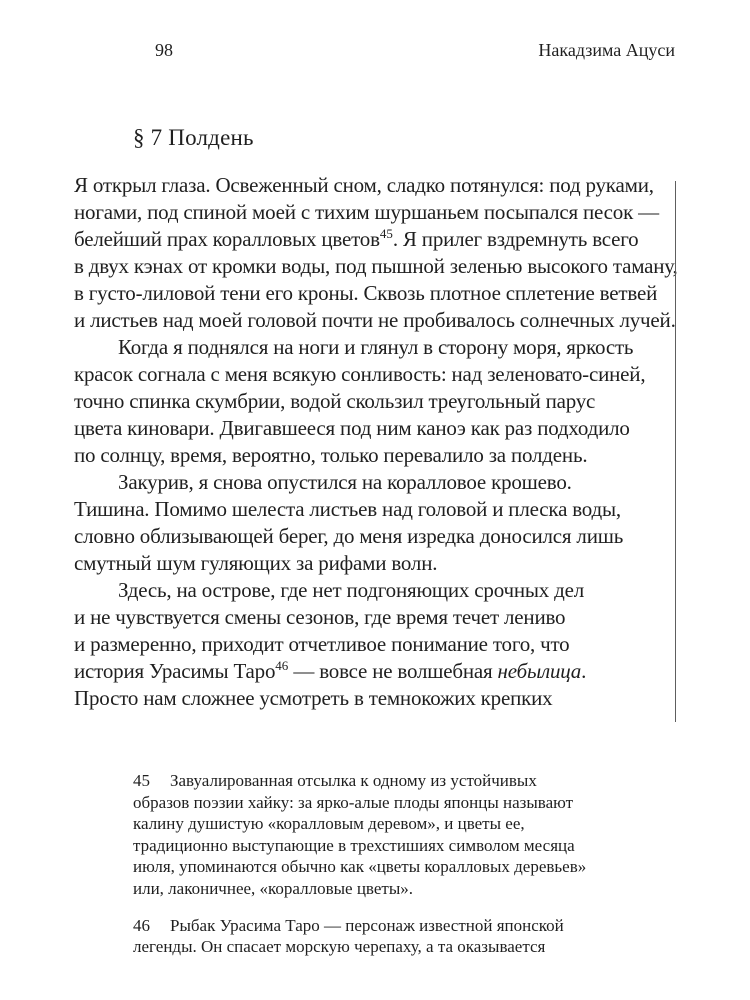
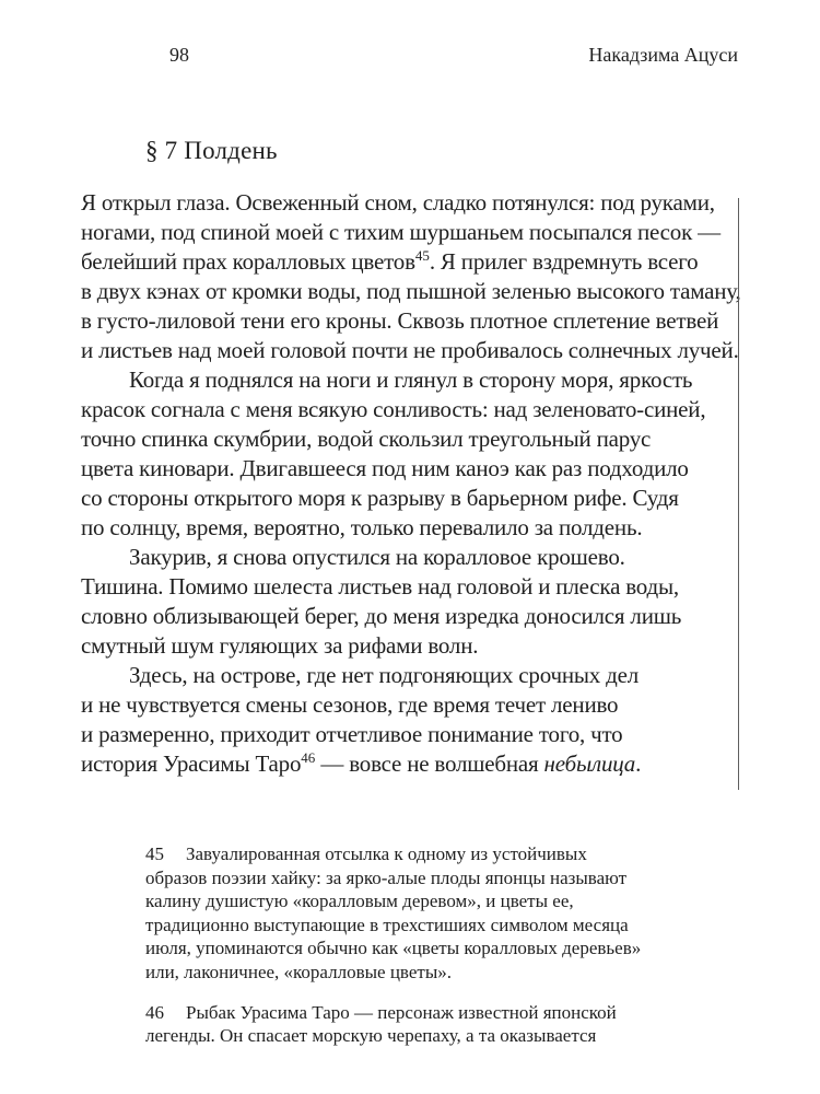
  98
  Накадзима Ацуси
  § 7 Полдень
  Я открыл глаза. Освеженный сном, сладко потянулся: под руками,
  ногами, под спиной моей с тихим шуршаньем посыпался песок —
  белейший прах коралловых цветов45. Я прилег вздремнуть всего
  в двух кэнах от кромки воды, под пышной зеленью высокого таману
  в густо-лиловой тени его кроны. Сквозь плотное сплетение ветвей
  и листьев над моей головой почти не пробивалось солнечных лучей.
  Когда я поднялся на ноги и глянул в сторону моря, яркость
  красок согнала с меня всякую сонливость: над зеленовато-синей,
  точно спинка скумбрии, водой скользил треугольный парус
  цвета киновари. Двигавшееся под ним каноэ как раз подходило
+ со стороны открытого моря к разрыву в барьерном рифе. Судя
  по солнцу, время, вероятно, только перевалило за полдень.
  Закурив, я снова опустился на коралловое крошево.
  Тишина. Помимо шелеста листьев над головой и плеска воды,
  словно облизывающей берег, до меня изредка доносился лишь
  смутный шум гуляющих за рифами волн.
  Здесь, на острове, где нет подгоняющих срочных дел
  и не чувствуется смены сезонов, где время течет лениво
  и размеренно, приходит отчетливое понимание того, что
  история Урасимы Таро46 — вовсе не волшебная небылица.
- Просто нам сложнее усмотреть в темнокожих крепких
  45 Завуалированная отсылка к одному из устойчивых
  образов поэзии хайку: за ярко-алые плоды японцы называют
  калину душистую «коралловым деревом», и цветы ее,
  традиционно выступающие в трехстишиях символом месяца
  июля, упоминаются обычно как «цветы коралловых деревьев»
  или, лаконичнее, «коралловые цветы».
  46 Рыбак Урасима Таро — персонаж известной японской
  легенды. Он спасает морскую черепаху, а та оказывается
